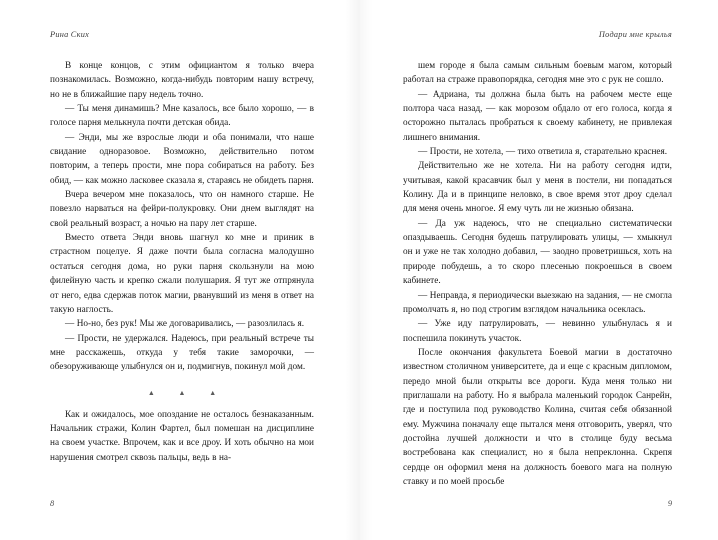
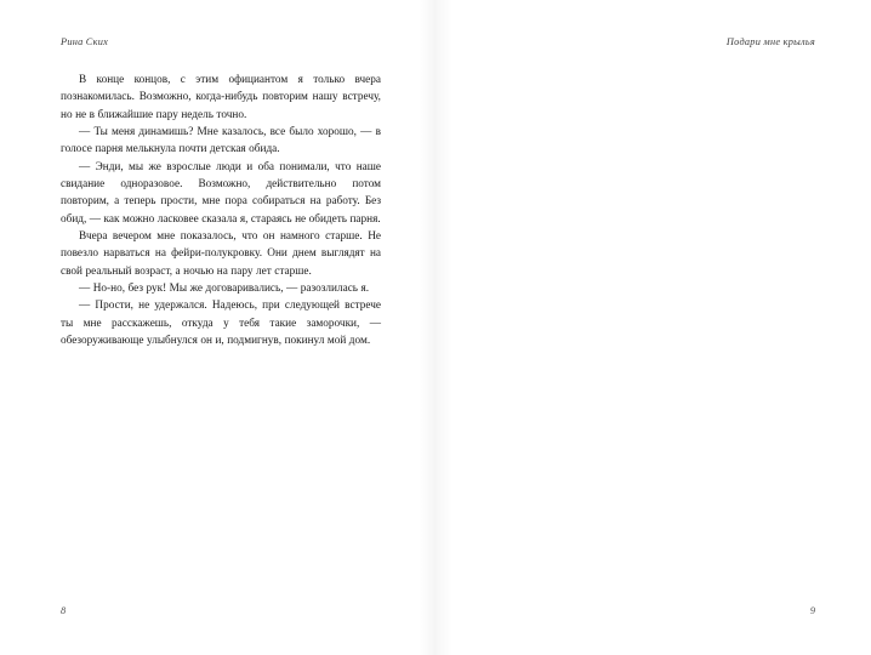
  Рина Ских
  В конце концов, с этим официантом я только вчера познакомилась. Возможно, когда-нибудь повторим нашу встречу, но не в ближайшие пару недель точно.
  — Ты меня динамишь? Мне казалось, все было хорошо, — в голосе парня мелькнула почти детская обида.
  — Энди, мы же взрослые люди и оба понимали, что наше свидание одноразовое. Возможно, действительно потом повторим, а теперь прости, мне пора собираться на работу. Без обид, — как можно ласковее сказала я, стараясь не обидеть парня.
  Вчера вечером мне показалось, что он намного старше. Не повезло нарваться на фейри-полукровку. Они днем выглядят на свой реальный возраст, а ночью на пару лет старше.
- Вместо ответа Энди вновь шагнул ко мне и приник в страстном поцелуе. Я даже почти была согласна малодушно остаться сегодня дома, но руки парня скользнули на мою филейную часть и крепко сжали полушария. Я тут же отпрянула от него, едва сдержав поток магии, рванувший из меня в ответ на такую наглость.
  — Но-но, без рук! Мы же договаривались, — разозлилась я.
- — Прости, не удержался. Надеюсь, при реальный встрече ты мне расскажешь, откуда у тебя такие заморочки, — обезоруживающе улыбнулся он и, подмигнув, покинул мой дом.
+ — Прости, не удержался. Надеюсь, при следующей встрече ты мне расскажешь, откуда у тебя такие заморочки, — обезоруживающе улыбнулся он и, подмигнув, покинул мой дом.
- ▲ ▲ ▲
- Как и ожидалось, мое опоздание не осталось безнаказанным. Начальник стражи, Колин Фартел, был помешан на дисциплине на своем участке. Впрочем, как и все дроу. И хоть обычно на мои нарушения смотрел сквозь пальцы, ведь в на-
  8
  Подари мне крылья
- шем городе я была самым сильным боевым магом, который работал на страже правопорядка, сегодня мне это с рук не сошло.
- — Адриана, ты должна была быть на рабочем месте еще полтора часа назад, — как морозом обдало от его голоса, когда я осторожно пыталась пробраться к своему кабинету, не привлекая лишнего внимания.
- — Прости, не хотела, — тихо ответила я, старательно краснея.
- Действительно же не хотела. Ни на работу сегодня идти, учитывая, какой красавчик был у меня в постели, ни попадаться Колину. Да и в принципе неловко, в свое время этот дроу сделал для меня очень многое. Я ему чуть ли не жизнью обязана.
- — Да уж надеюсь, что не специально систематически опаздываешь. Сегодня будешь патрулировать улицы, — хмыкнул он и уже не так холодно добавил, — заодно проветришься, хоть на природе побудешь, а то скоро плесенью покроешься в своем кабинете.
- — Неправда, я периодически выезжаю на задания, — не смогла промолчать я, но под строгим взглядом начальника осеклась.
- — Уже иду патрулировать, — невинно улыбнулась я и поспешила покинуть участок.
- После окончания факультета Боевой магии в достаточно известном столичном университете, да и еще с красным дипломом, передо мной были открыты все дороги. Куда меня только ни приглашали на работу. Но я выбрала маленький городок Санрейн, где и поступила под руководство Колина, считая себя обязанной ему. Мужчина поначалу еще пытался меня отговорить, уверял, что достойна лучшей должности и что в столице буду весьма востребована как специалист, но я была непреклонна. Скрепя сердце он оформил меня на должность боевого мага на полную ставку и по моей просьбе
  9
